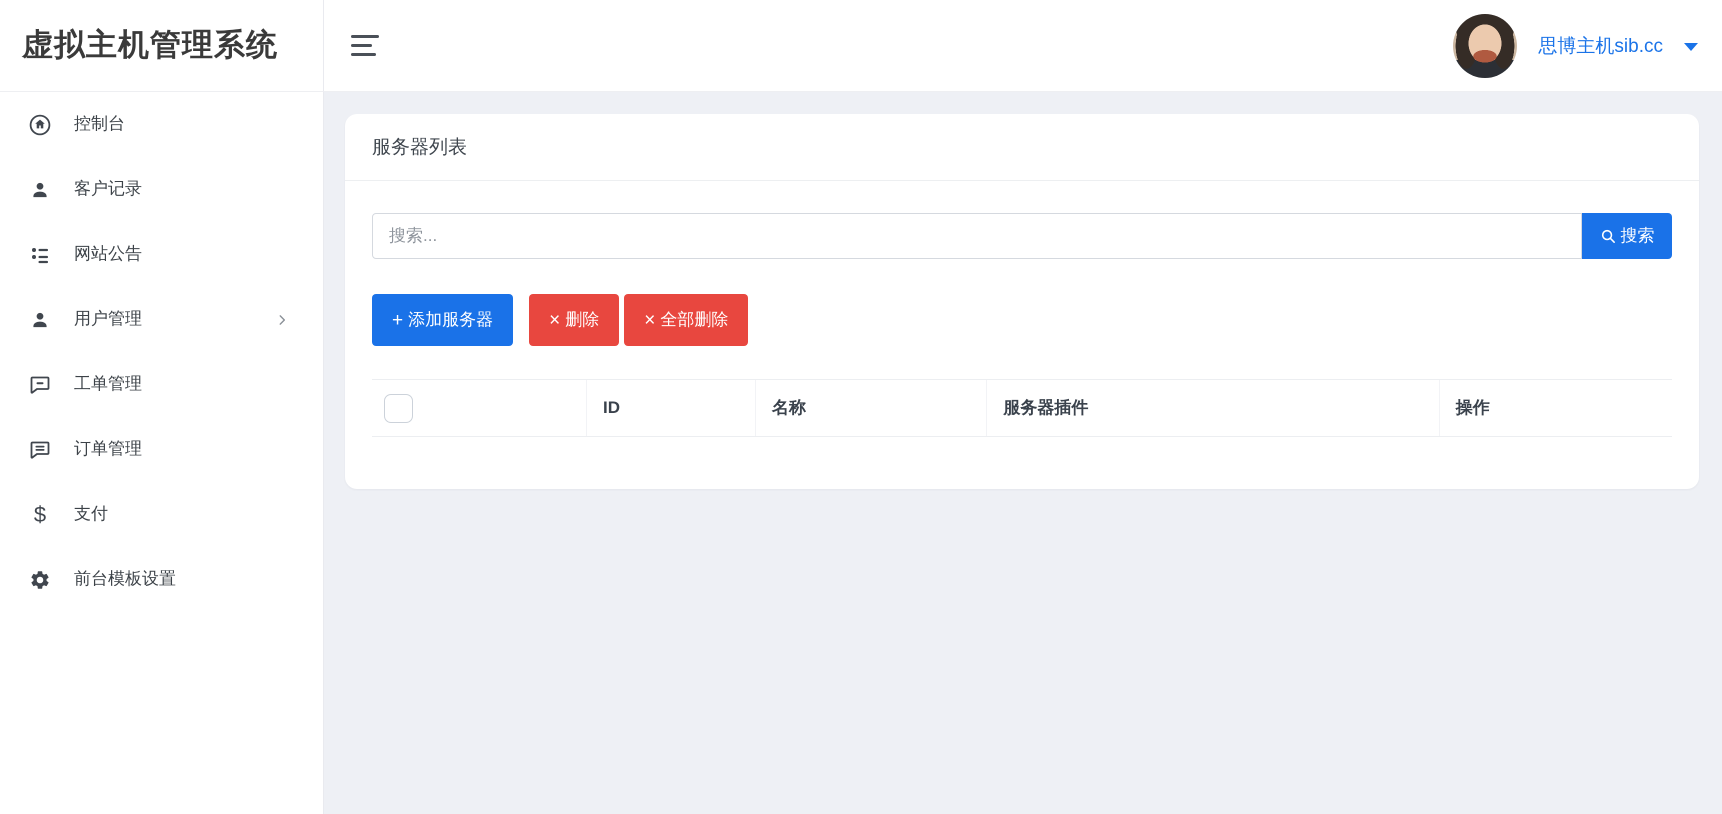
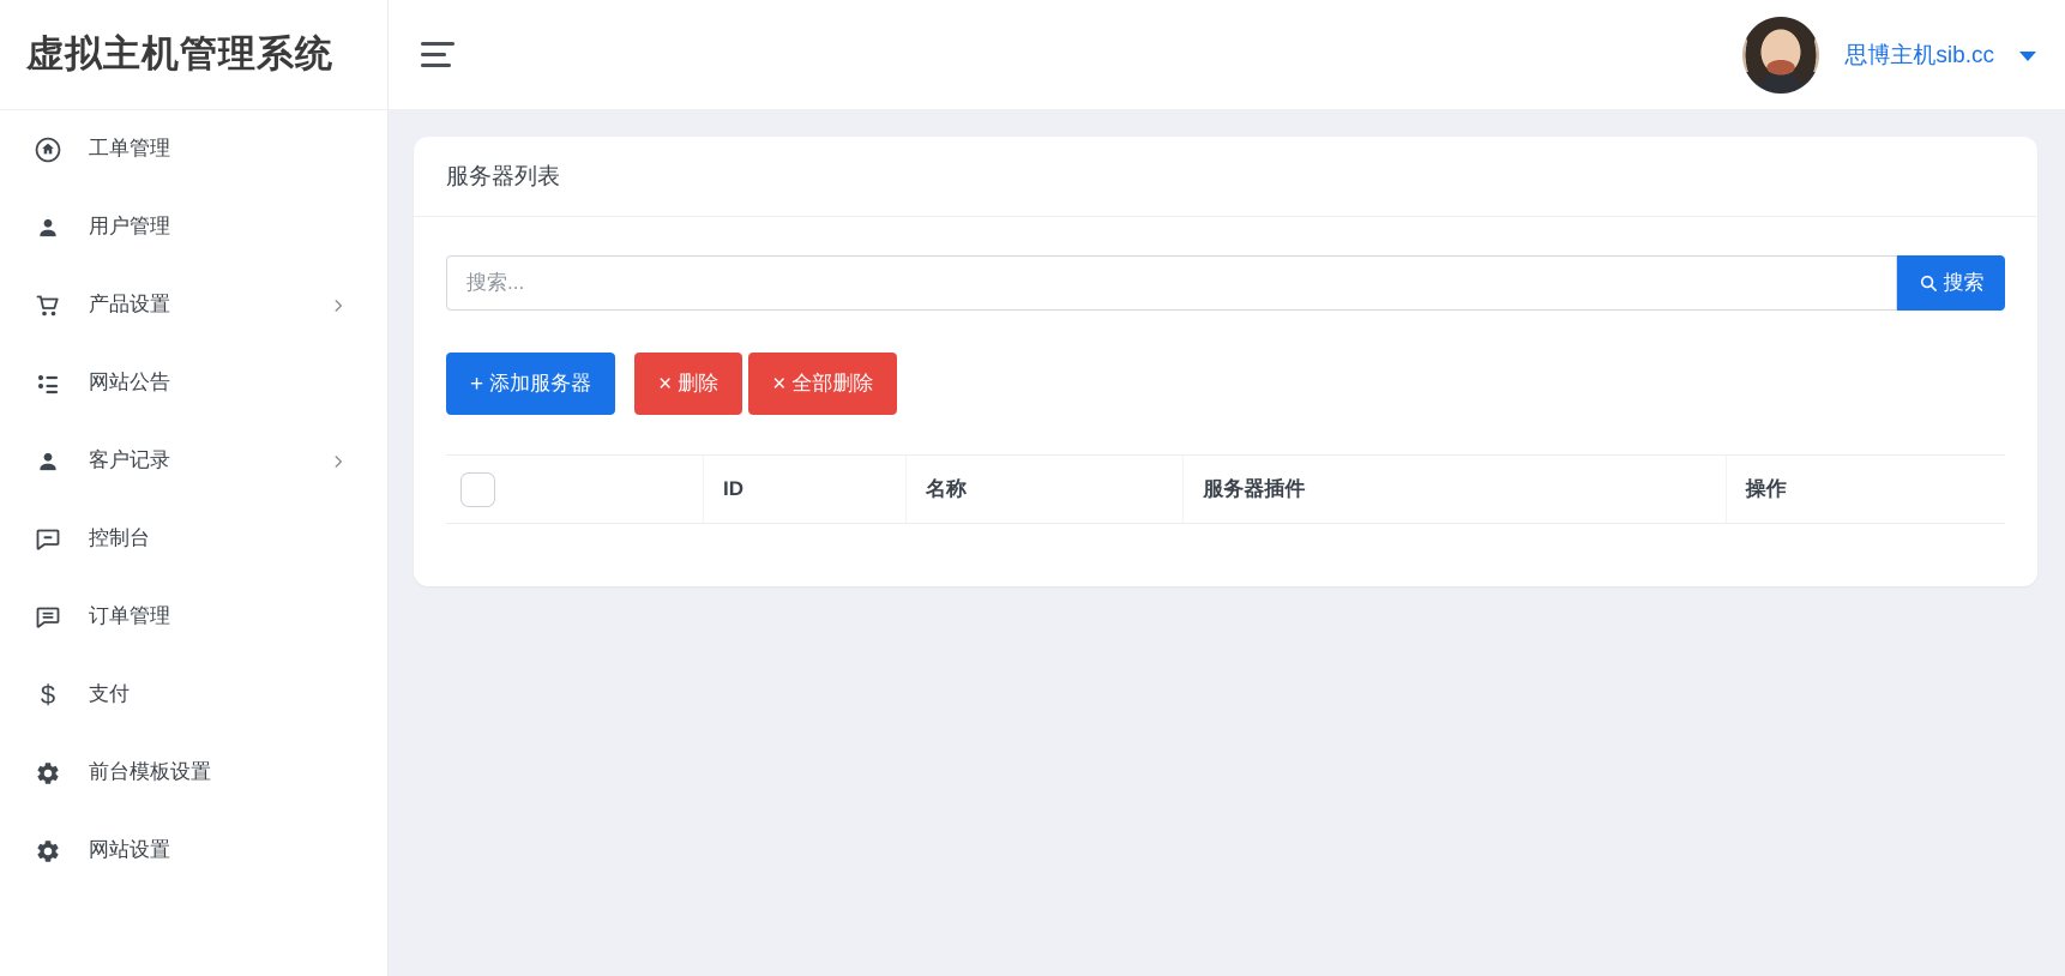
  虚拟主机管理系统
  思博主机sib.cc
- 控制台
+ 工单管理
- 客户记录
+ 用户管理
+ 产品设置
  网站公告
- 用户管理
+ 客户记录
- 工单管理
+ 控制台
  订单管理
  $
  支付
  前台模板设置
+ 网站设置
  服务器列表
  搜索...
  搜索
  +
  添加服务器
  ×
  删除
  ×
  全部删除
  	ID	名称	服务器插件	操作
